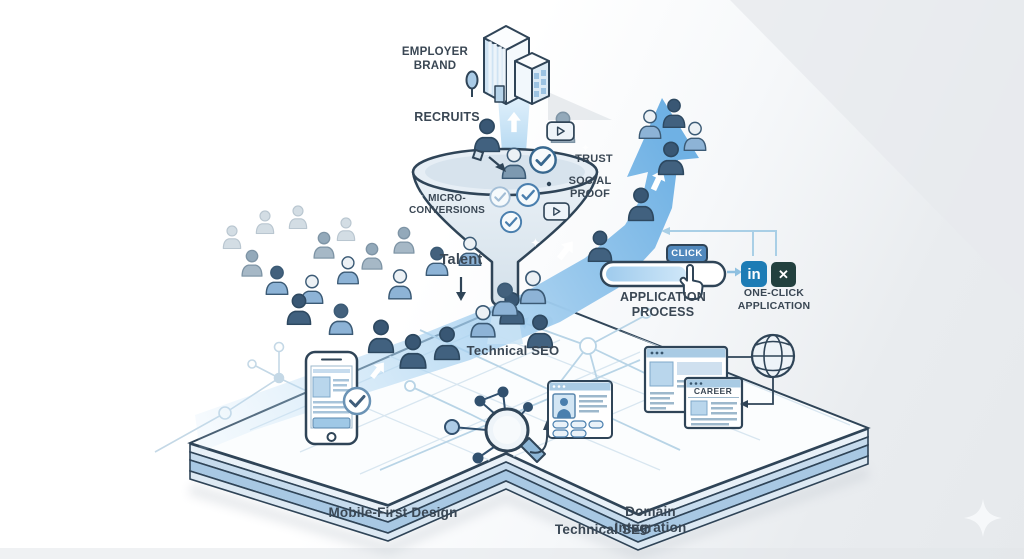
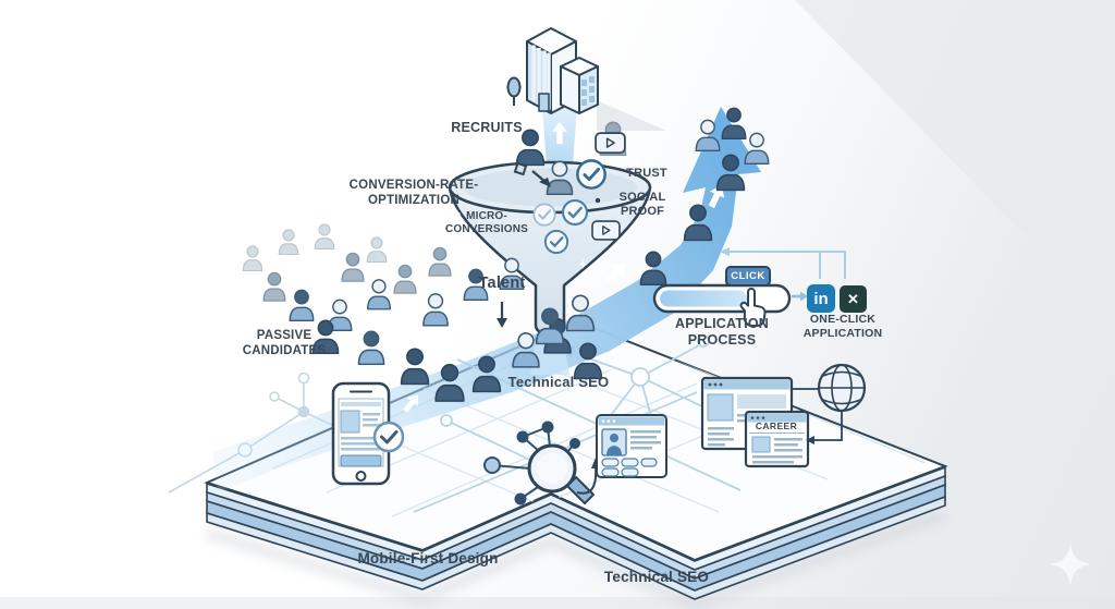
- EMPLOYER
- BRAND
  RECRUITS
+ CONVERSION-RATE-
+ OPTIMIZATION
  MICRO-
  CONVERSIONS
  TRUST
  SOCIAL
  PROOF
  Talent
+ PASSIVE
+ CANDIDATES
  APPLICATION
  PROCESS
  ONE-CLICK
  APPLICATION
  Technical SEO
  Mobile-First Design
- Domain Integration
  Technical SEO
  CAREER
  CLICK
  in
  ✕
